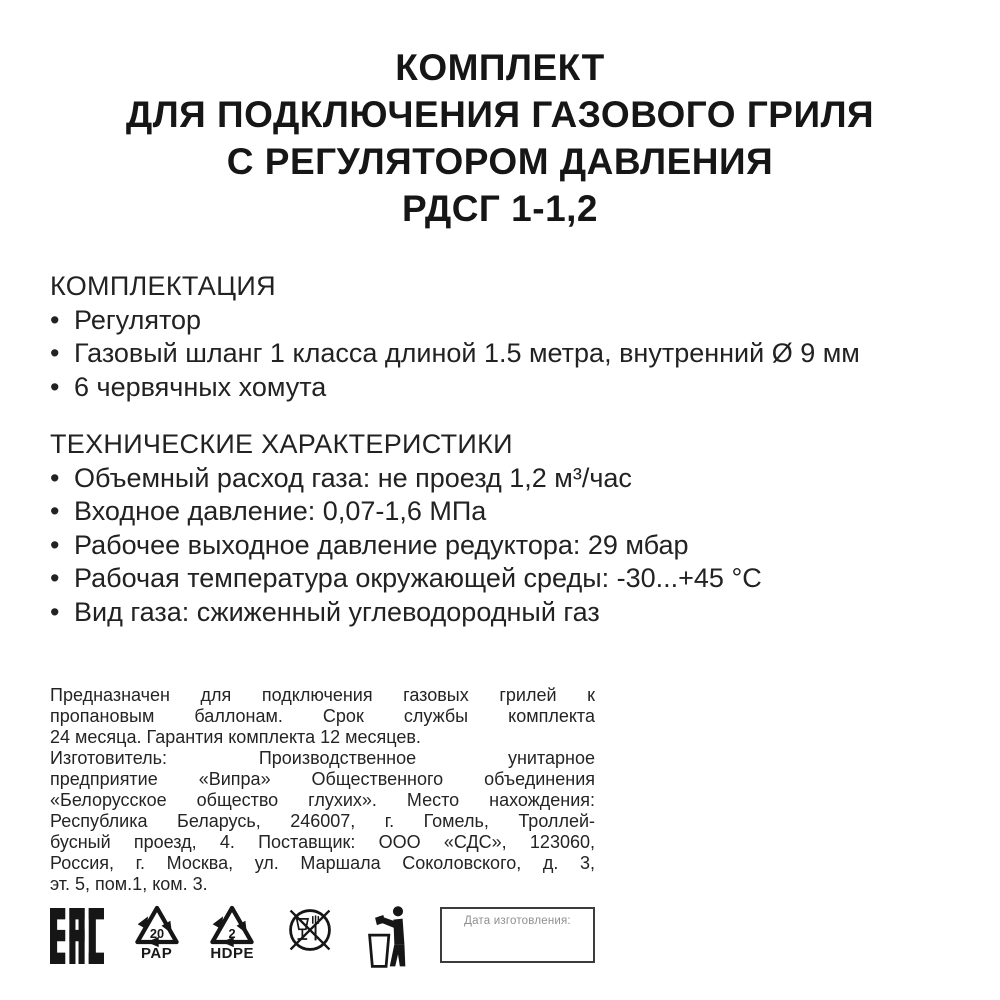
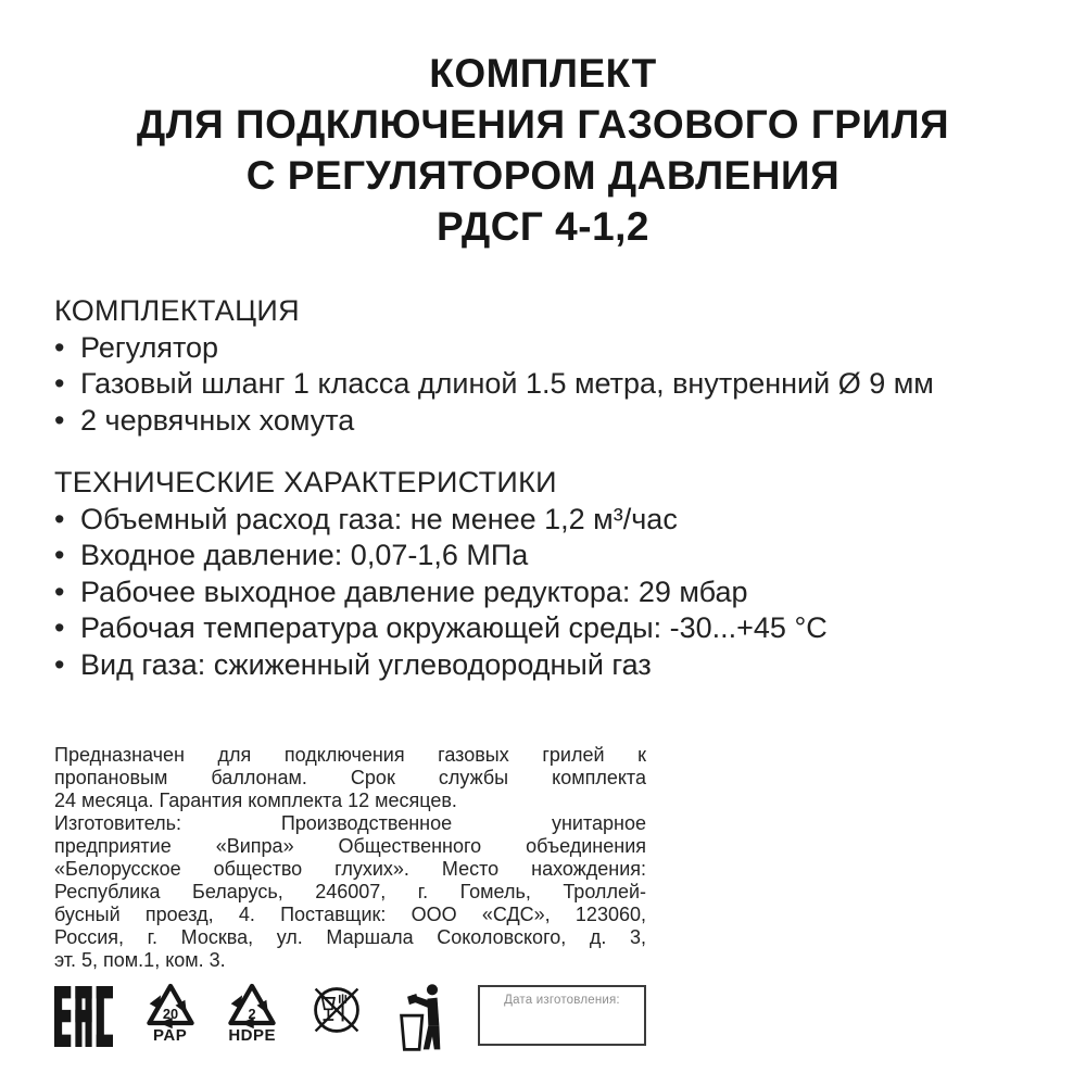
  КОМПЛЕКТ
  ДЛЯ ПОДКЛЮЧЕНИЯ ГАЗОВОГО ГРИЛЯ
  С РЕГУЛЯТОРОМ ДАВЛЕНИЯ
- РДСГ 1-1,2
+ РДСГ 4-1,2
  КОМПЛЕКТАЦИЯ
  • Регулятор
  • Газовый шланг 1 класса длиной 1.5 метра, внутренний Ø 9 мм
- • 6 червячных хомута
+ • 2 червячных хомута
  ТЕХНИЧЕСКИЕ ХАРАКТЕРИСТИКИ
- • Объемный расход газа: не проезд 1,2 м³/час
+ • Объемный расход газа: не менее 1,2 м³/час
  • Входное давление: 0,07-1,6 МПа
  • Рабочее выходное давление редуктора: 29 мбар
  • Рабочая температура окружающей среды: -30...+45 °С
  • Вид газа: сжиженный углеводородный газ
  Предназначен для подключения газовых грилей к
  пропановым баллонам. Срок службы комплекта
  24 месяца. Гарантия комплекта 12 месяцев.
  Изготовитель: Производственное унитарное
  предприятие «Випра» Общественного объединения
  «Белорусское общество глухих». Место нахождения:
  Республика Беларусь, 246007, г. Гомель, Троллей-
  бусный проезд, 4. Поставщик: ООО «СДС», 123060,
  Россия, г. Москва, ул. Маршала Соколовского, д. 3,
  эт. 5, пом.1, ком. 3.
  20
  PAP
  2
  HDPE
  Дата изготовления:
